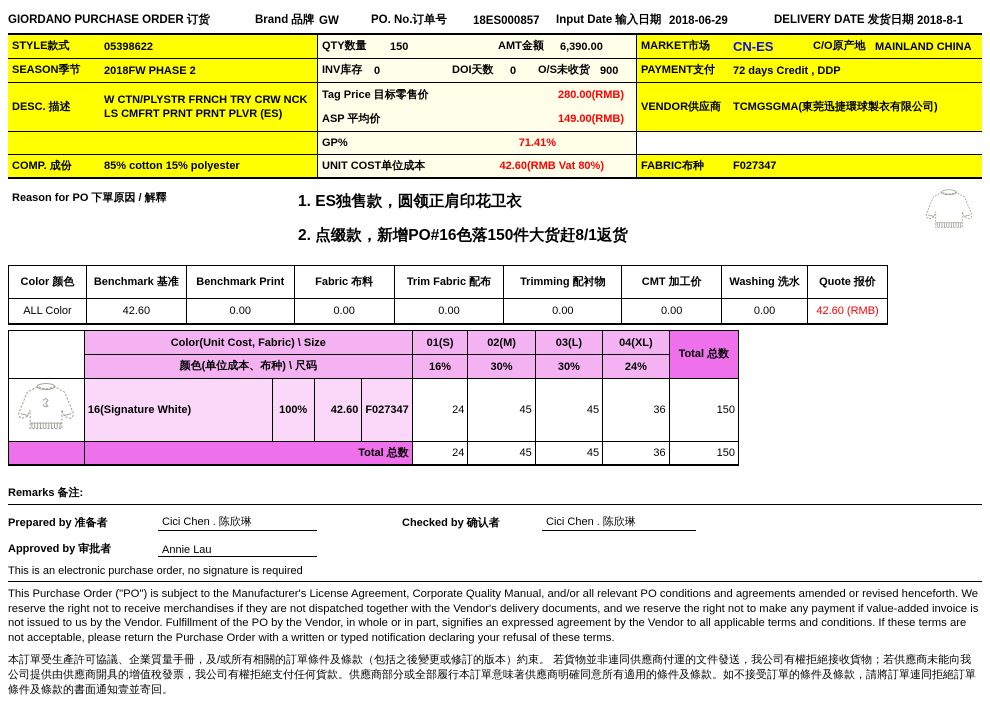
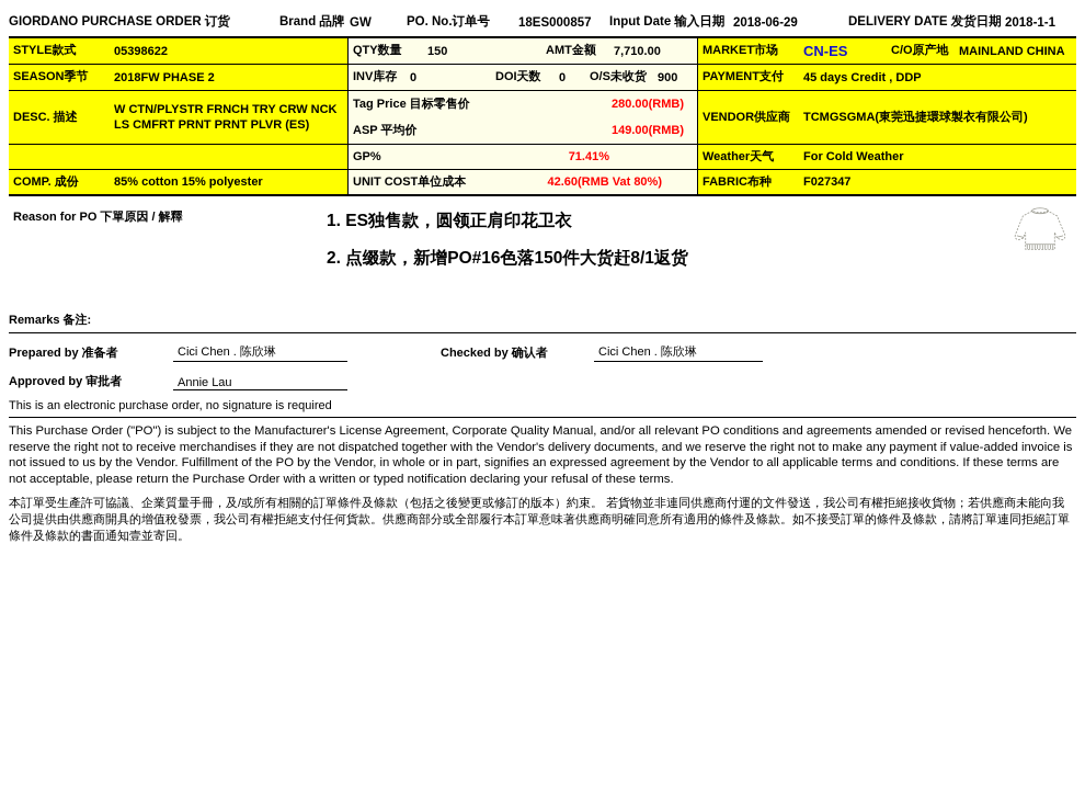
  GIORDANO PURCHASE ORDER 订货
  Brand 品牌
  GW
  PO. No.订单号
  18ES000857
  Input Date 输入日期
  2018-06-29
  DELIVERY DATE 发货日期
- 2018-8-1
+ 2018-1-1
  STYLE款式
  05398622
  QTY数量
  150
  AMT金额
- 6,390.00
+ 7,710.00
  MARKET市场
  CN-ES
  C/O原产地
  MAINLAND CHINA
  SEASON季节
  2018FW PHASE 2
  INV库存
  0
  DOI天数
  0
  O/S未收货
  900
  PAYMENT支付
- 72 days Credit , DDP
+ 45 days Credit , DDP
  DESC. 描述
  W CTN/PLYSTR FRNCH TRY CRW NCK LS CMFRT PRNT PRNT PLVR (ES)
  Tag Price 目标零售价
  280.00(RMB)
  ASP 平均价
  149.00(RMB)
  VENDOR供应商
  TCMGSGMA(東莞迅捷環球製衣有限公司)
  GP%
  71.41%
+ Weather天气
+ For Cold Weather
  COMP. 成份
  85% cotton 15% polyester
  UNIT COST单位成本
  42.60(RMB Vat 80%)
  FABRIC布种
  F027347
  Reason for PO 下單原因 / 解釋
  1. ES独售款，圆领正肩印花卫衣
  2. 点缀款，新增PO#16色落150件大货赶8/1返货
- Color 颜色	Benchmark 基准	Benchmark Print	Fabric 布料	Trim Fabric 配布	Trimming 配衬物	CMT 加工价	Washing 洗水	Quote 报价
- ALL Color	42.60	0.00	0.00	0.00	0.00	0.00	0.00	42.60 (RMB)
- 	Color(Unit Cost, Fabric) \ Size	01(S)	02(M)	03(L)	04(XL)	Total 总数
- 颜色(单位成本、布种) \ 尺码	16%	30%	30%	24%
- 	16(Signature White)	100%	42.60	F027347	24	45	45	36	150
- 	Total 总数	24	45	45	36	150
  Remarks 备注:
  Prepared by 准备者
  Cici Chen . 陈欣琳
  Checked by 确认者
  Cici Chen . 陈欣琳
  Approved by 审批者
  Annie Lau
  This is an electronic purchase order, no signature is required
  This Purchase Order ("PO") is subject to the Manufacturer's License Agreement, Corporate Quality Manual, and/or all relevant PO conditions and agreements amended or revised henceforth. We reserve the right not to receive merchandises if they are not dispatched together with the Vendor's delivery documents, and we reserve the right not to make any payment if value-added invoice is not issued to us by the Vendor. Fulfillment of the PO by the Vendor, in whole or in part, signifies an expressed agreement by the Vendor to all applicable terms and conditions. If these terms are not acceptable, please return the Purchase Order with a written or typed notification declaring your refusal of these terms.
  本訂單受生產許可協議、企業質量手冊，及/或所有相關的訂單條件及條款（包括之後變更或修訂的版本）約束。 若貨物並非連同供應商付運的文件發送，我公司有權拒絕接收貨物；若供應商未能向我公司提供由供應商開具的增值稅發票，我公司有權拒絕支付任何貨款。供應商部分或全部履行本訂單意味著供應商明確同意所有適用的條件及條款。如不接受訂單的條件及條款，請將訂單連同拒絕訂單條件及條款的書面通知壹並寄回。
